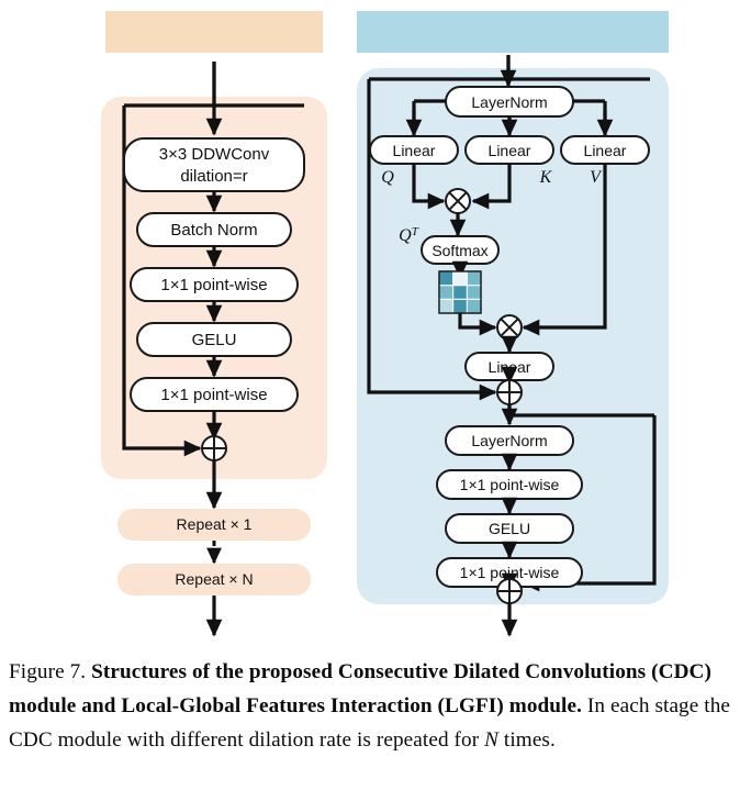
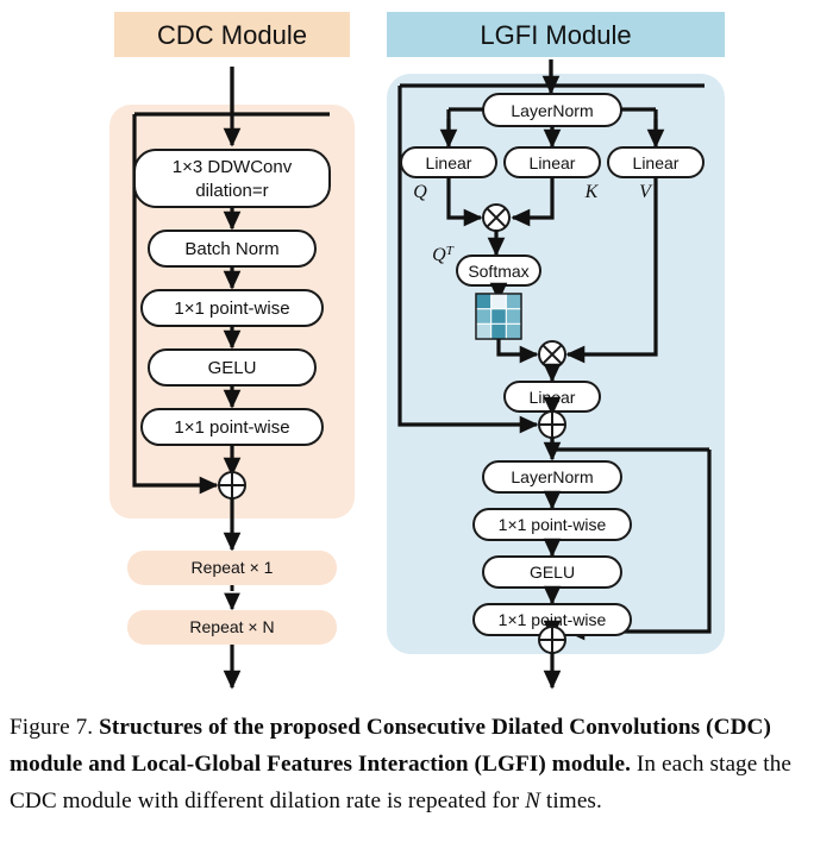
+ CDC Module
- 3×3 DDWConv
+ 1×3 DDWConv
  dilation=r
  Batch Norm
  1×1 point-wise
  GELU
  1×1 point-wise
  Repeat × 1
  Repeat × N
+ LGFI Module
  LayerNorm
  Linear
  Q
  Linear
  K
  Linear
  V
  QT
  Softmax
  Linear
  LayerNorm
  1×1 point-wise
  GELU
  1×1 point-wise
  Figure 7. Structures of the proposed Consecutive Dilated Convolutions (CDC) module and Local-Global Features Interaction (LGFI) module. In each stage the CDC module with different dilation rate is repeated for N times.
